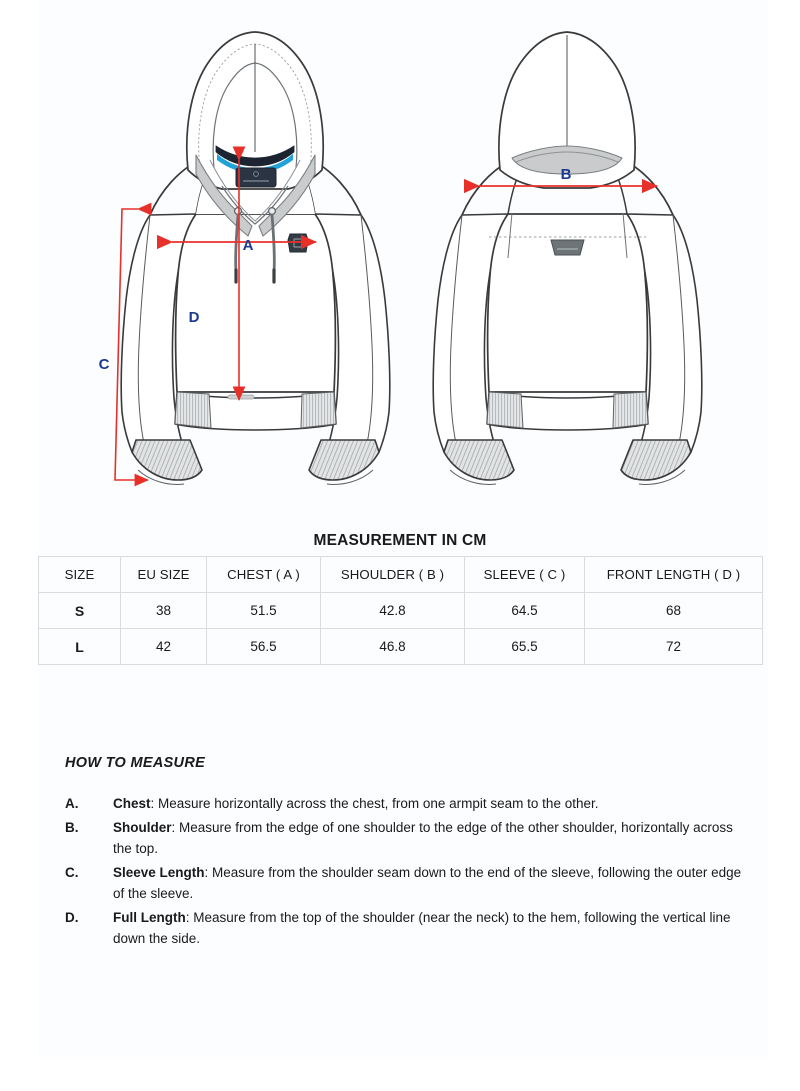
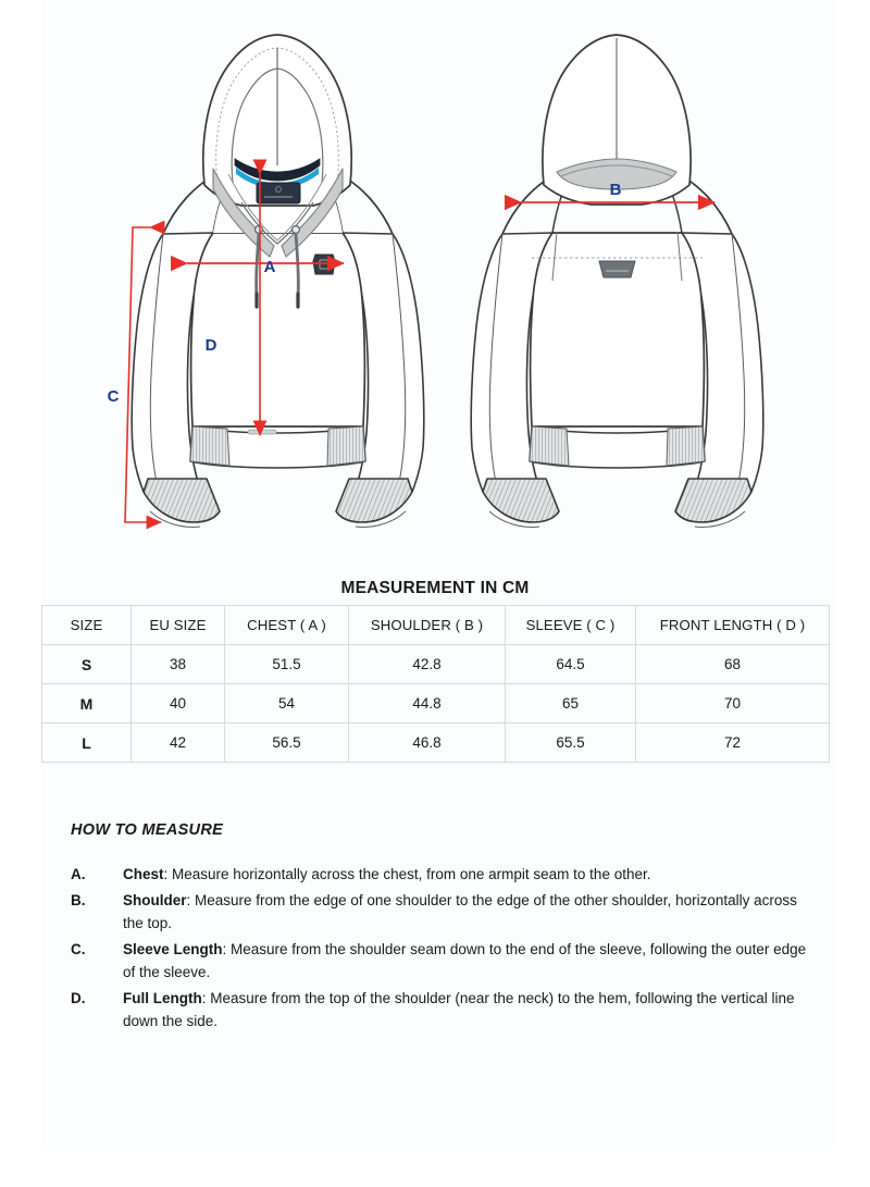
  A
  D
  C
  B
  MEASUREMENT IN CM
  SIZE	EU SIZE	CHEST ( A )	SHOULDER ( B )	SLEEVE ( C )	FRONT LENGTH ( D )
  S	38	51.5	42.8	64.5	68
+ M	40	54	44.8	65	70
  L	42	56.5	46.8	65.5	72
  HOW TO MEASURE
  A.
  Chest: Measure horizontally across the chest, from one armpit seam to the other.
  B.
  Shoulder: Measure from the edge of one shoulder to the edge of the other shoulder, horizontally across the top.
  C.
  Sleeve Length: Measure from the shoulder seam down to the end of the sleeve, following the outer edge of the sleeve.
  D.
  Full Length: Measure from the top of the shoulder (near the neck) to the hem, following the vertical line down the side.
